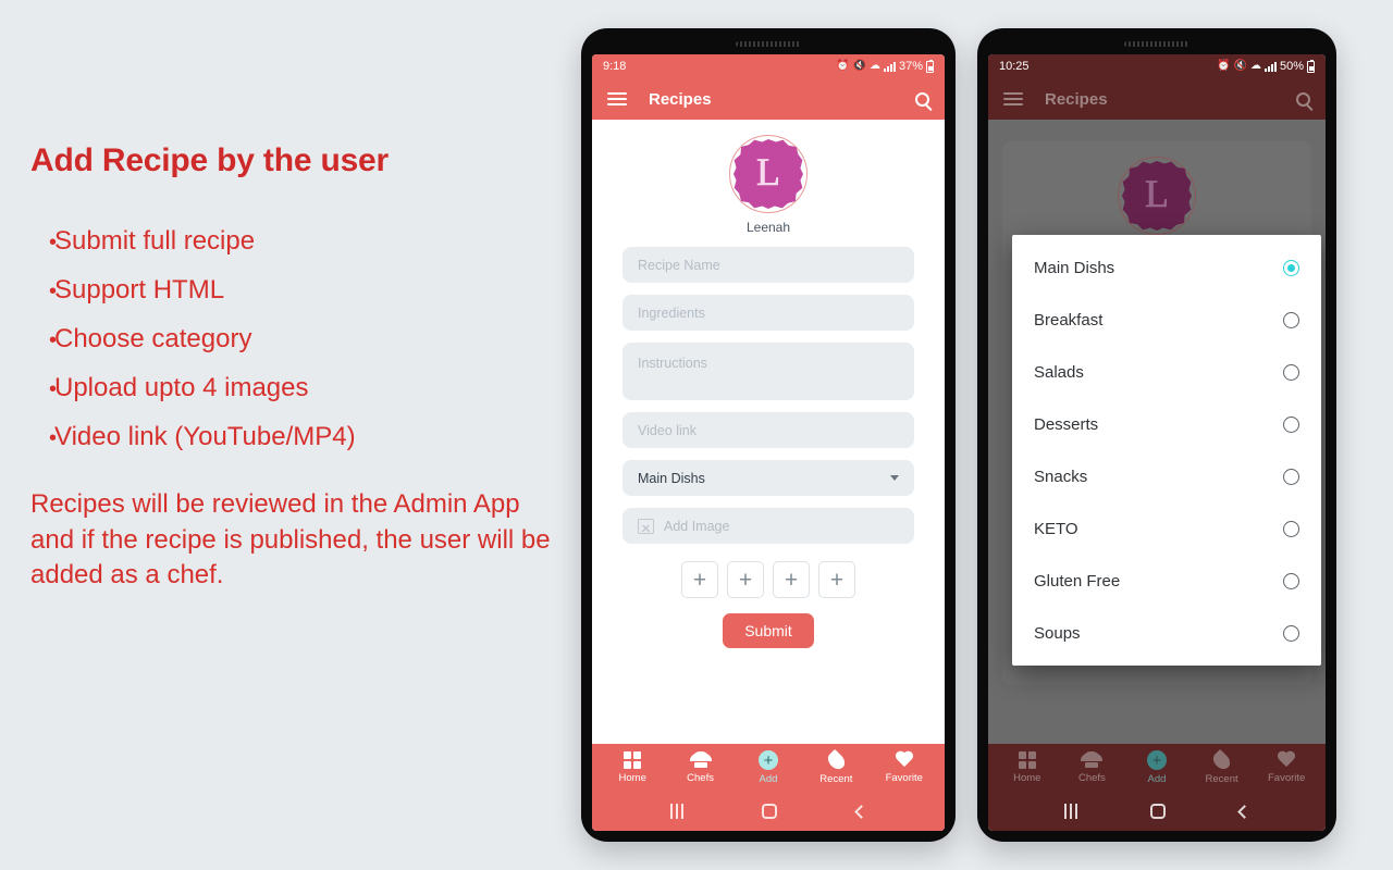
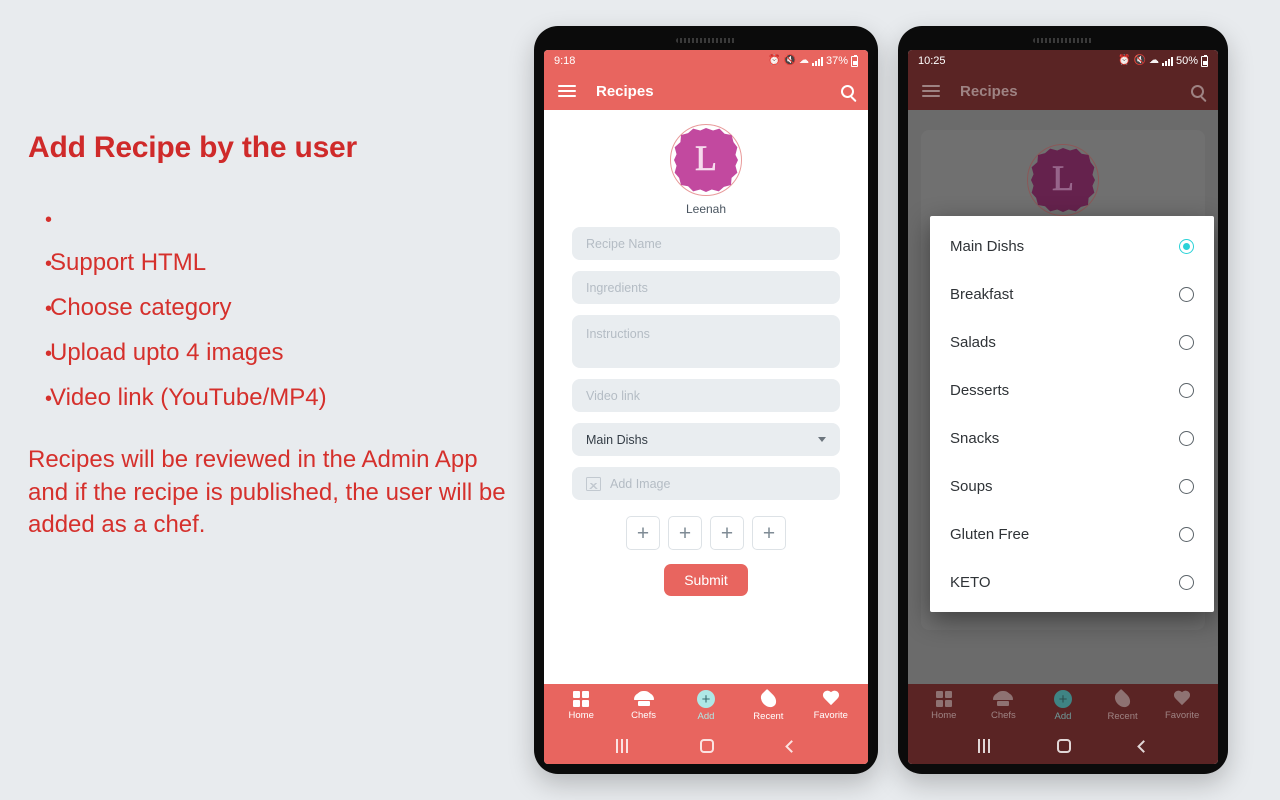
  Add Recipe by the user
  •
- Submit full recipe
  •
  Support HTML
  •
  Choose category
  •
  Upload upto 4 images
  •
  Video link (YouTube/MP4)
  Recipes will be reviewed in the Admin App and if the recipe is published, the user will be added as a chef.
  9:18
  ⏰
  🔇
  ☁
  37%
  Recipes
  L
  Leenah
  Recipe Name
  Ingredients
  Instructions
  Video link
  Main Dishs
  Add Image
  +
  +
  +
  +
  Submit
  Home
  Chefs
  +
  Add
  Recent
  Favorite
  10:25
  ⏰
  🔇
  ☁
  50%
  Recipes
  L
  Main Dishs
  Breakfast
  Salads
  Desserts
  Snacks
- KETO
+ Soups
  Gluten Free
- Soups
+ KETO
  Home
  Chefs
  +
  Add
  Recent
  Favorite
